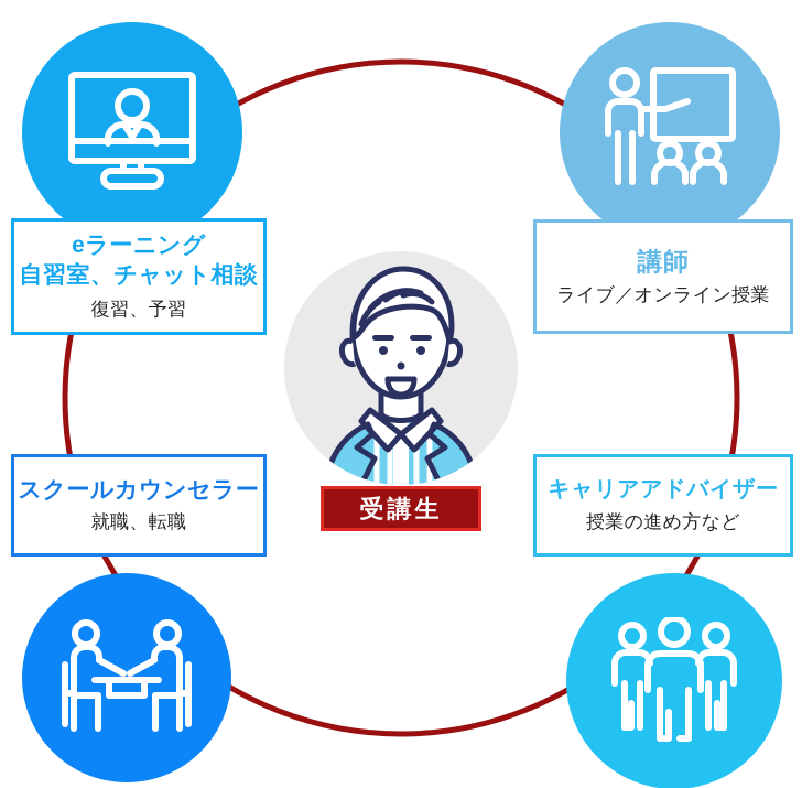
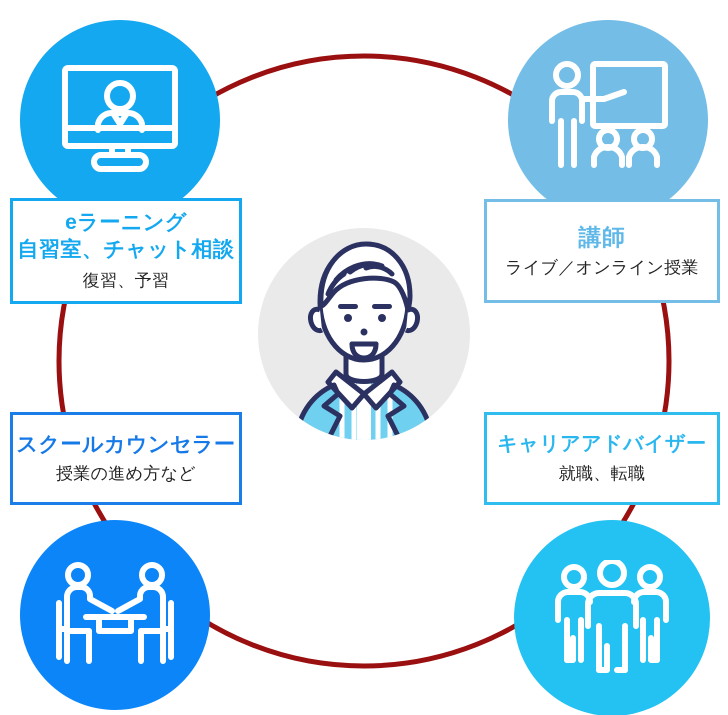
- 受講生
  eラーニング
  自習室、チャット相談
  復習、予習
  講師
  ライブ／オンライン授業
  スクールカウンセラー
- 就職、転職
+ 授業の進め方など
  キャリアアドバイザー
- 授業の進め方など
+ 就職、転職
